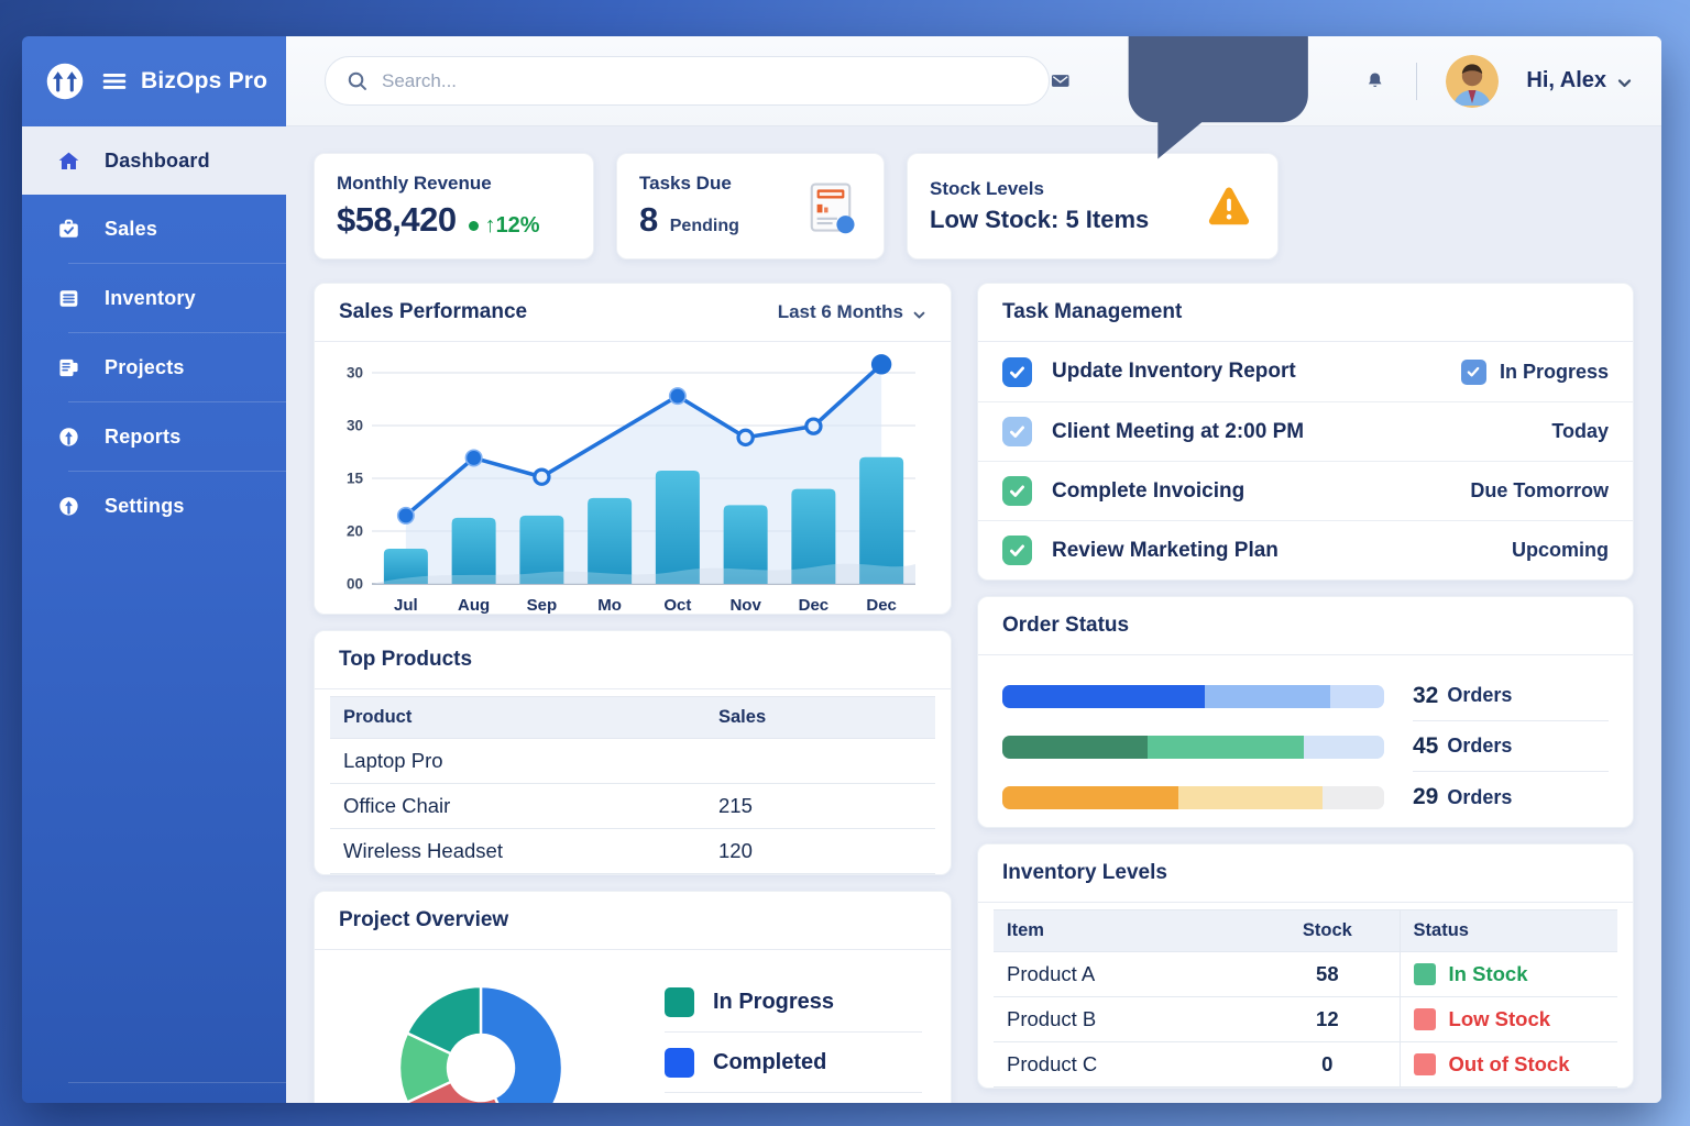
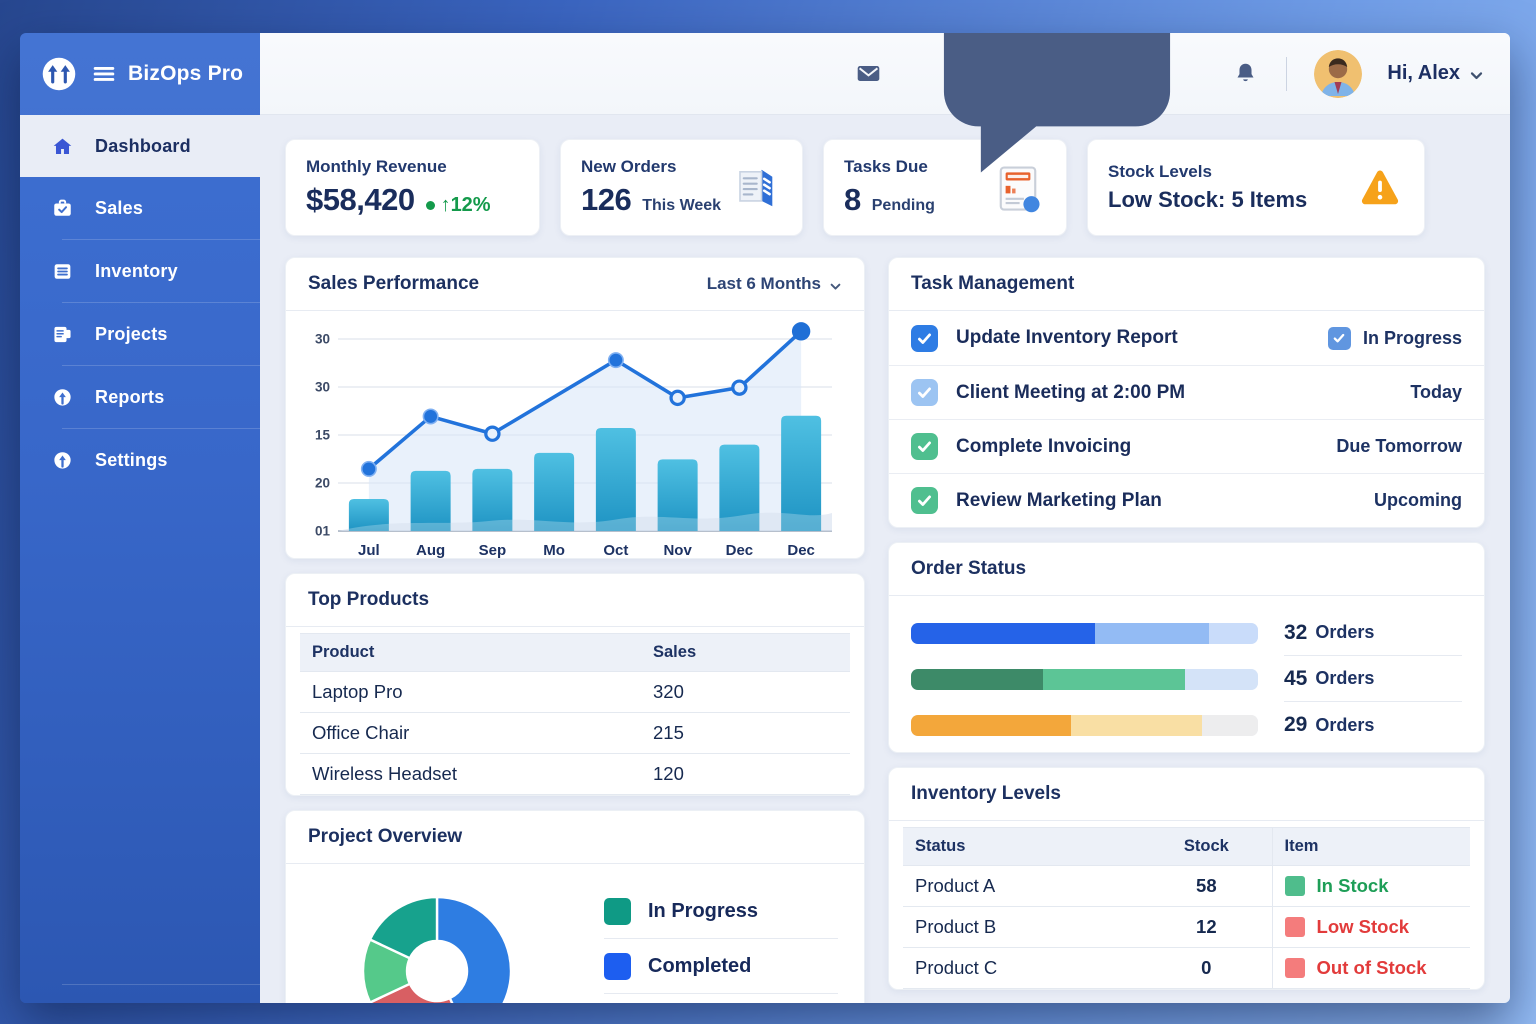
  BizOps Pro
  Dashboard
  Sales
  Inventory
  Projects
  Reports
  Settings
- Search...
  Hi, Alex
  Monthly Revenue
  $58,420
  ↑12%
+ New Orders
+ 126
+ This Week
  Tasks Due
  8
  Pending
  Stock Levels
  Low Stock: 5 Items
  Sales Performance
  Last 6 Months
  30
  30
  15
  20
- 00
+ 01
  Jul
  Aug
  Sep
  Mo
  Oct
  Nov
  Dec
  Dec
  Top Products
  Product
  Sales
  Laptop Pro
+ 320
  Office Chair
  215
  Wireless Headset
  120
  Project Overview
  In Progress
  Completed
  Task Management
  Update Inventory Report
  In Progress
  Client Meeting at 2:00 PM
  Today
  Complete Invoicing
  Due Tomorrow
  Review Marketing Plan
  Upcoming
  Order Status
  32
  Orders
  45
  Orders
  29
  Orders
  Inventory Levels
- Item
+ Status
  Stock
- Status
+ Item
  Product A
  58
  In Stock
  Product B
  12
  Low Stock
  Product C
  0
  Out of Stock
